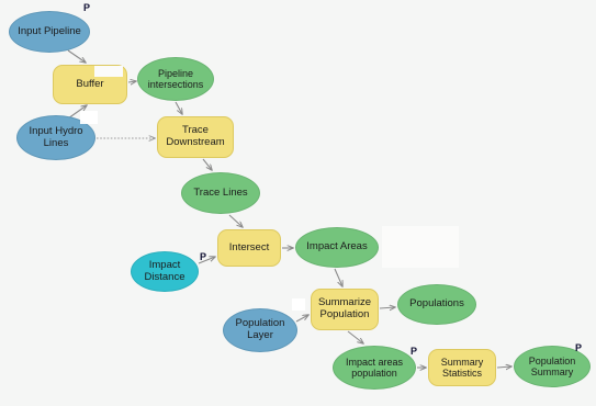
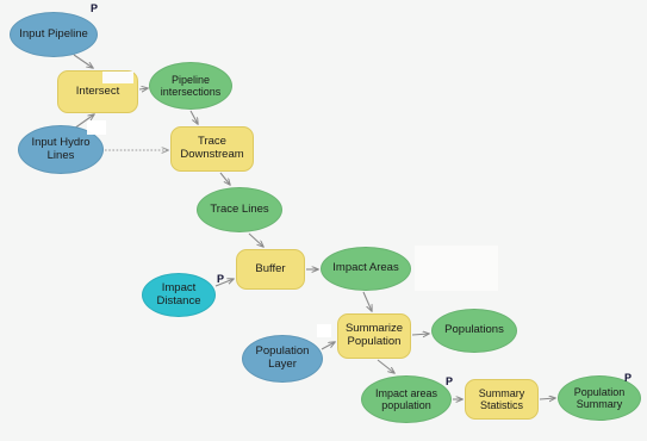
  Input Pipeline
  P
- Buffer
+ Intersect
  Pipeline
  intersections
  Input Hydro
  Lines
  Trace
  Downstream
  Trace Lines
- Intersect
+ Buffer
  Impact
  Distance
  P
  Impact Areas
  Population
  Layer
  Summarize
  Population
  Populations
  Impact areas
  population
  P
  Summary
  Statistics
  Population
  Summary
  P
